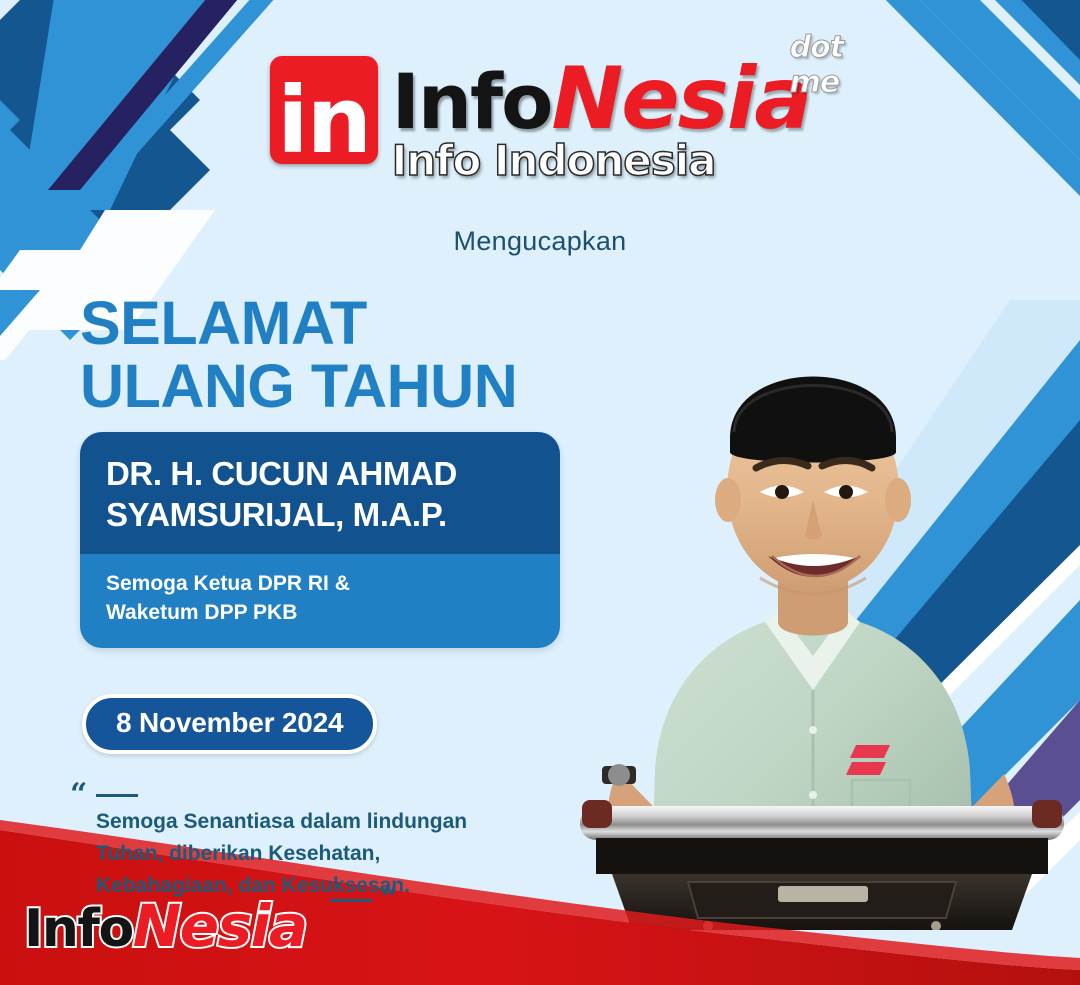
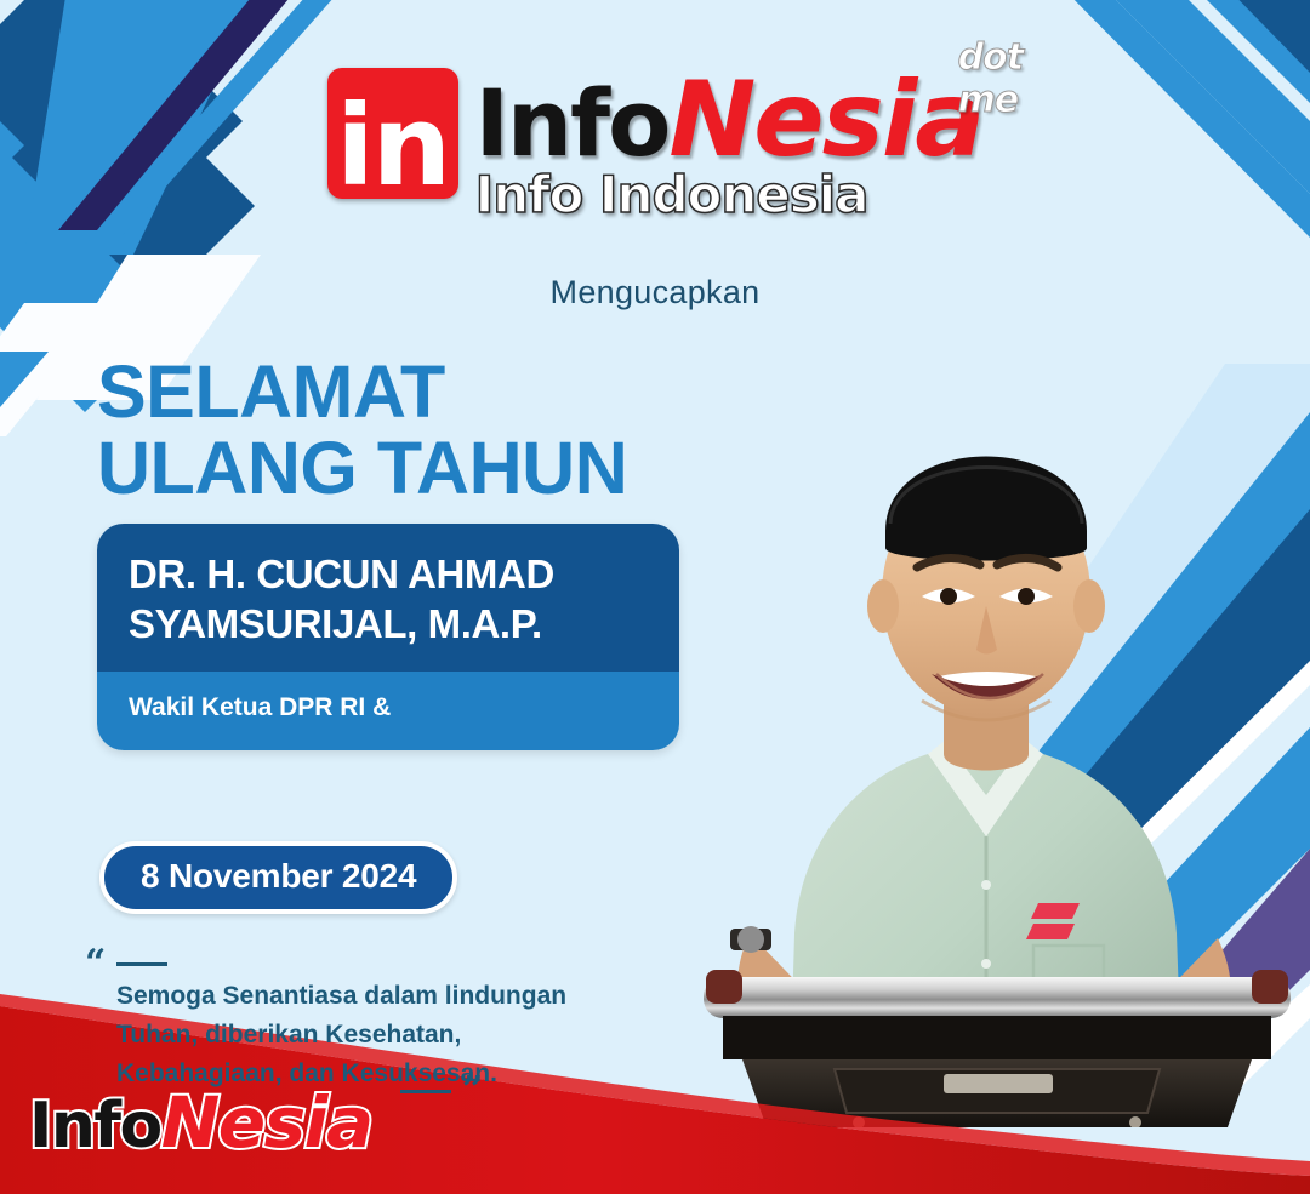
  in
  dot me
  InfoNesia
  Info Indonesia
  Mengucapkan
  SELAMAT
  ULANG TAHUN
  DR. H. CUCUN AHMAD
  SYAMSURIJAL, M.A.P.
- Semoga Ketua DPR RI &
+ Wakil Ketua DPR RI &
- Waketum DPP PKB
  8 November 2024
  “
  Semoga Senantiasa dalam lindungan
  Tuhan, diberikan Kesehatan,
  Kebahagiaan, dan Kesuksesan.
  ”
  InfoNesia
